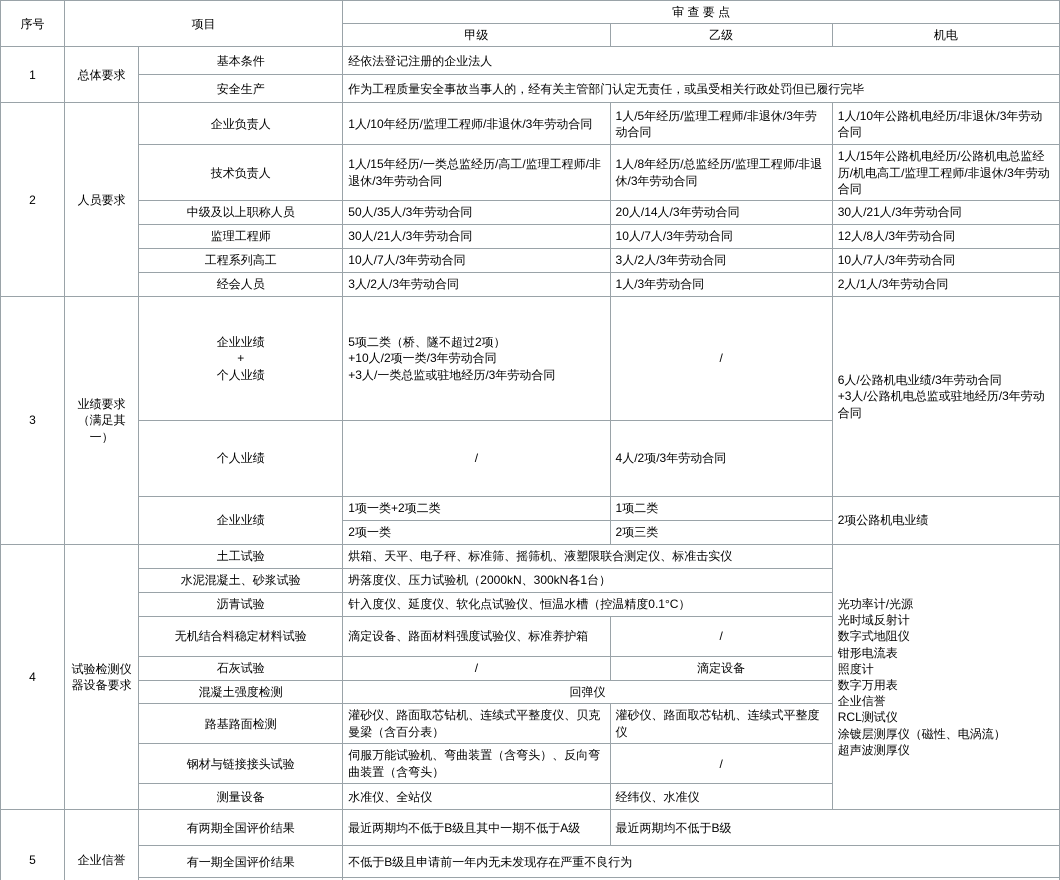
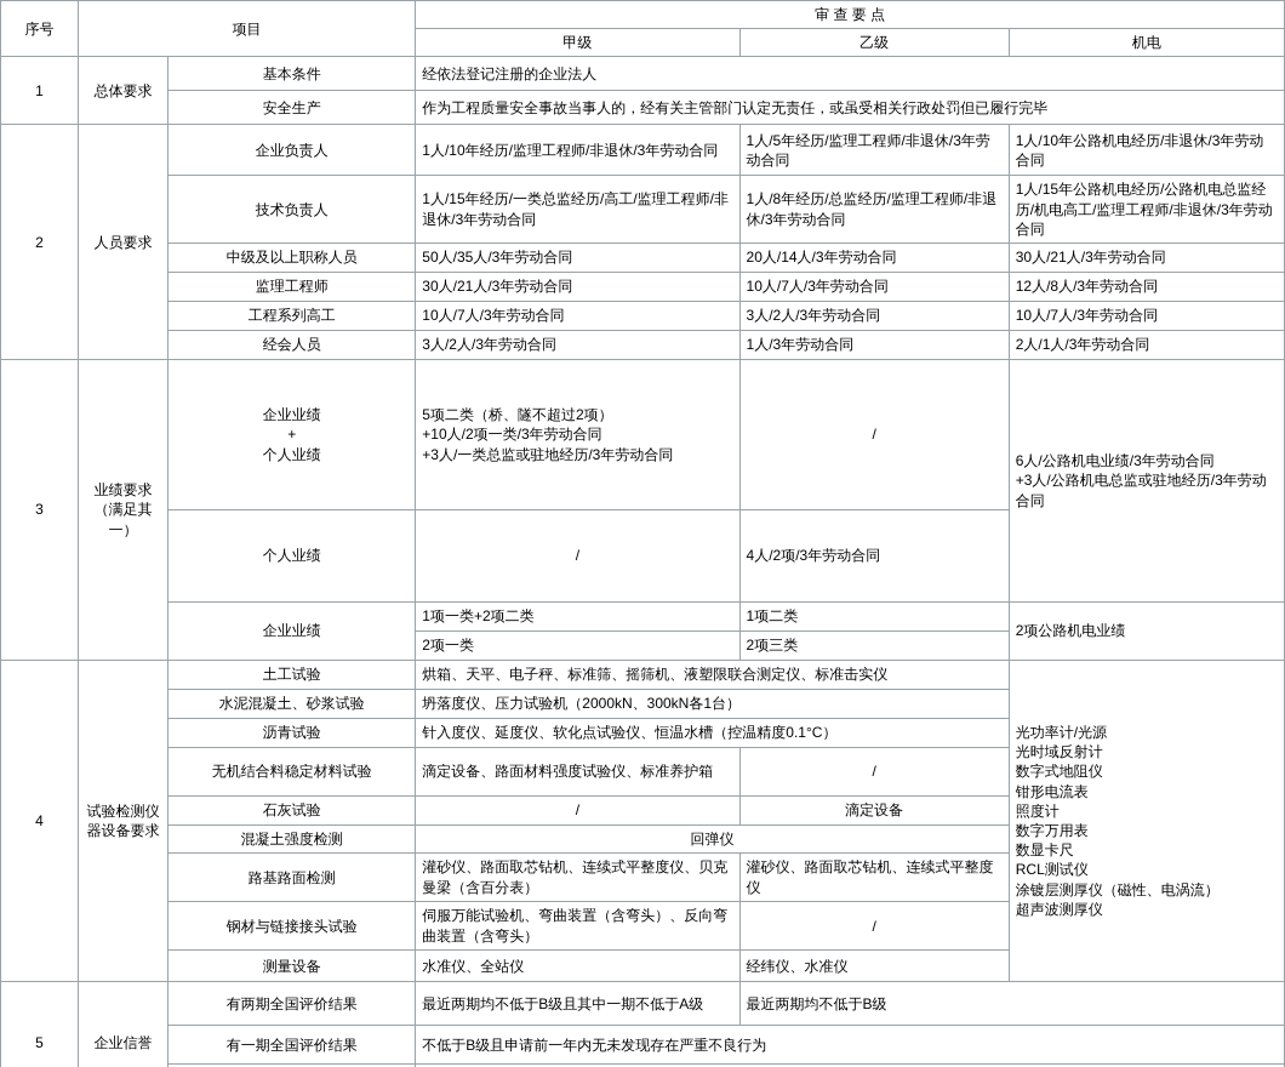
  序号	项目	审 查 要 点
  甲级	乙级	机电
  1	总体要求	基本条件	经依法登记注册的企业法人
  安全生产	作为工程质量安全事故当事人的，经有关主管部门认定无责任，或虽受相关行政处罚但已履行完毕
  2	人员要求	企业负责人	1人/10年经历/监理工程师/非退休/3年劳动合同	1人/5年经历/监理工程师/非退休/3年劳动合同	1人/10年公路机电经历/非退休/3年劳动合同
  技术负责人	1人/15年经历/一类总监经历/高工/监理工程师/非退休/3年劳动合同	1人/8年经历/总监经历/监理工程师/非退休/3年劳动合同	1人/15年公路机电经历/公路机电总监经历/机电高工/监理工程师/非退休/3年劳动合同
  中级及以上职称人员	50人/35人/3年劳动合同	20人/14人/3年劳动合同	30人/21人/3年劳动合同
  监理工程师	30人/21人/3年劳动合同	10人/7人/3年劳动合同	12人/8人/3年劳动合同
  工程系列高工	10人/7人/3年劳动合同	3人/2人/3年劳动合同	10人/7人/3年劳动合同
  经会人员	3人/2人/3年劳动合同	1人/3年劳动合同	2人/1人/3年劳动合同
  3	业绩要求（满足其一）	企业业绩 + 个人业绩	5项二类（桥、隧不超过2项） +10人/2项一类/3年劳动合同 +3人/一类总监或驻地经历/3年劳动合同	/	6人/公路机电业绩/3年劳动合同 +3人/公路机电总监或驻地经历/3年劳动合同
  个人业绩	/	4人/2项/3年劳动合同
  企业业绩	1项一类+2项二类	1项二类	2项公路机电业绩
  2项一类	2项三类
- 4	试验检测仪器设备要求	土工试验	烘箱、天平、电子秤、标准筛、摇筛机、液塑限联合测定仪、标准击实仪	光功率计/光源 光时域反射计 数字式地阻仪 钳形电流表 照度计 数字万用表 企业信誉 RCL测试仪 涂镀层测厚仪（磁性、电涡流） 超声波测厚仪
+ 4	试验检测仪器设备要求	土工试验	烘箱、天平、电子秤、标准筛、摇筛机、液塑限联合测定仪、标准击实仪	光功率计/光源 光时域反射计 数字式地阻仪 钳形电流表 照度计 数字万用表 数显卡尺 RCL测试仪 涂镀层测厚仪（磁性、电涡流） 超声波测厚仪
  水泥混凝土、砂浆试验	坍落度仪、压力试验机（2000kN、300kN各1台）
  沥青试验	针入度仪、延度仪、软化点试验仪、恒温水槽（控温精度0.1°C）
  无机结合料稳定材料试验	滴定设备、路面材料强度试验仪、标准养护箱	/
  石灰试验	/	滴定设备
  混凝土强度检测	回弹仪
  路基路面检测	灌砂仪、路面取芯钻机、连续式平整度仪、贝克曼梁（含百分表）	灌砂仪、路面取芯钻机、连续式平整度仪
  钢材与链接接头试验	伺服万能试验机、弯曲装置（含弯头）、反向弯曲装置（含弯头）	/
  测量设备	水准仪、全站仪	经纬仪、水准仪
  5	企业信誉	有两期全国评价结果	最近两期均不低于B级且其中一期不低于A级	最近两期均不低于B级
  有一期全国评价结果	不低于B级且申请前一年内无未发现存在严重不良行为
